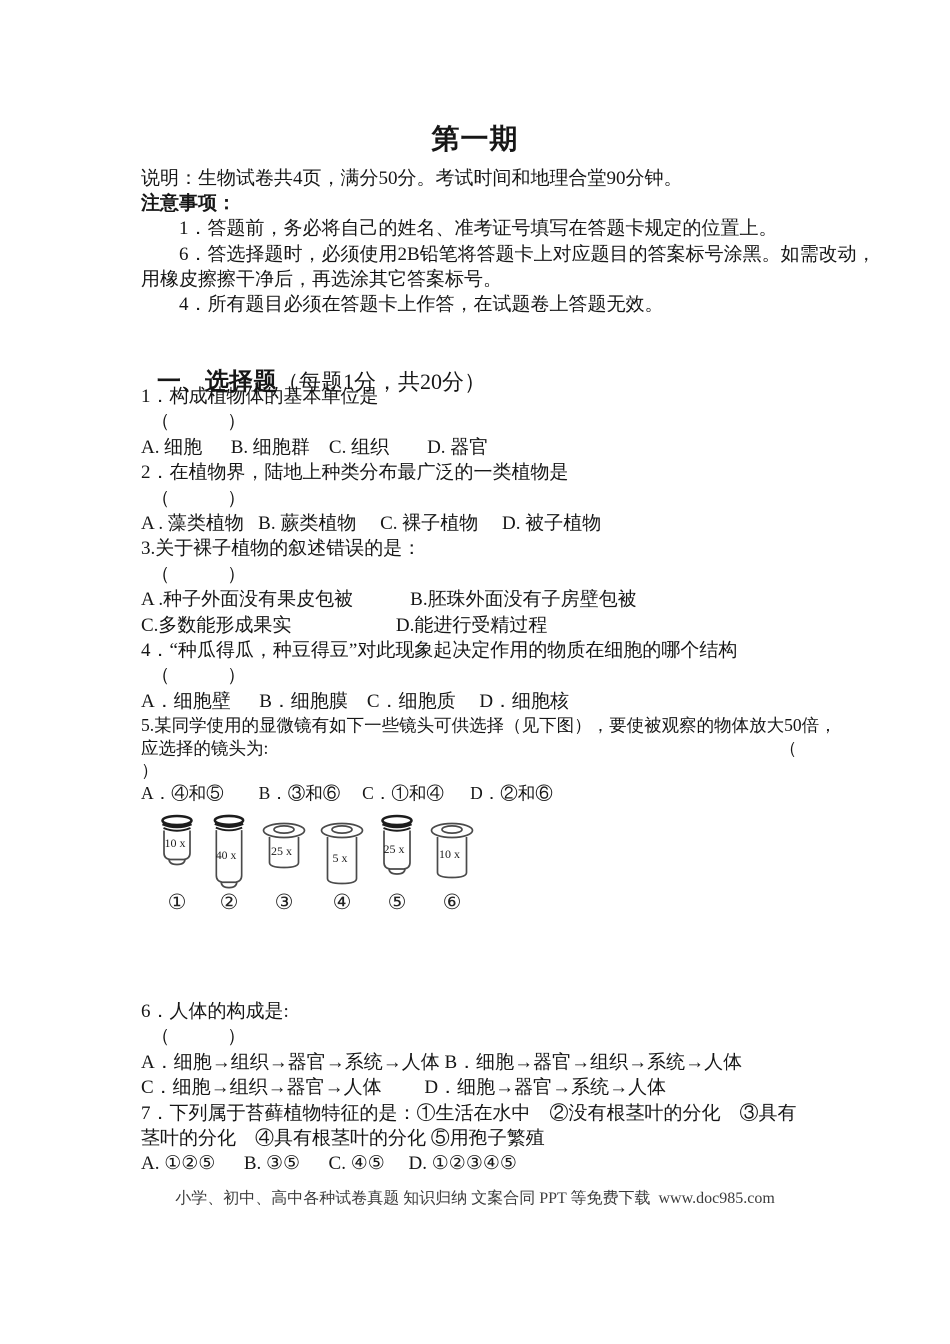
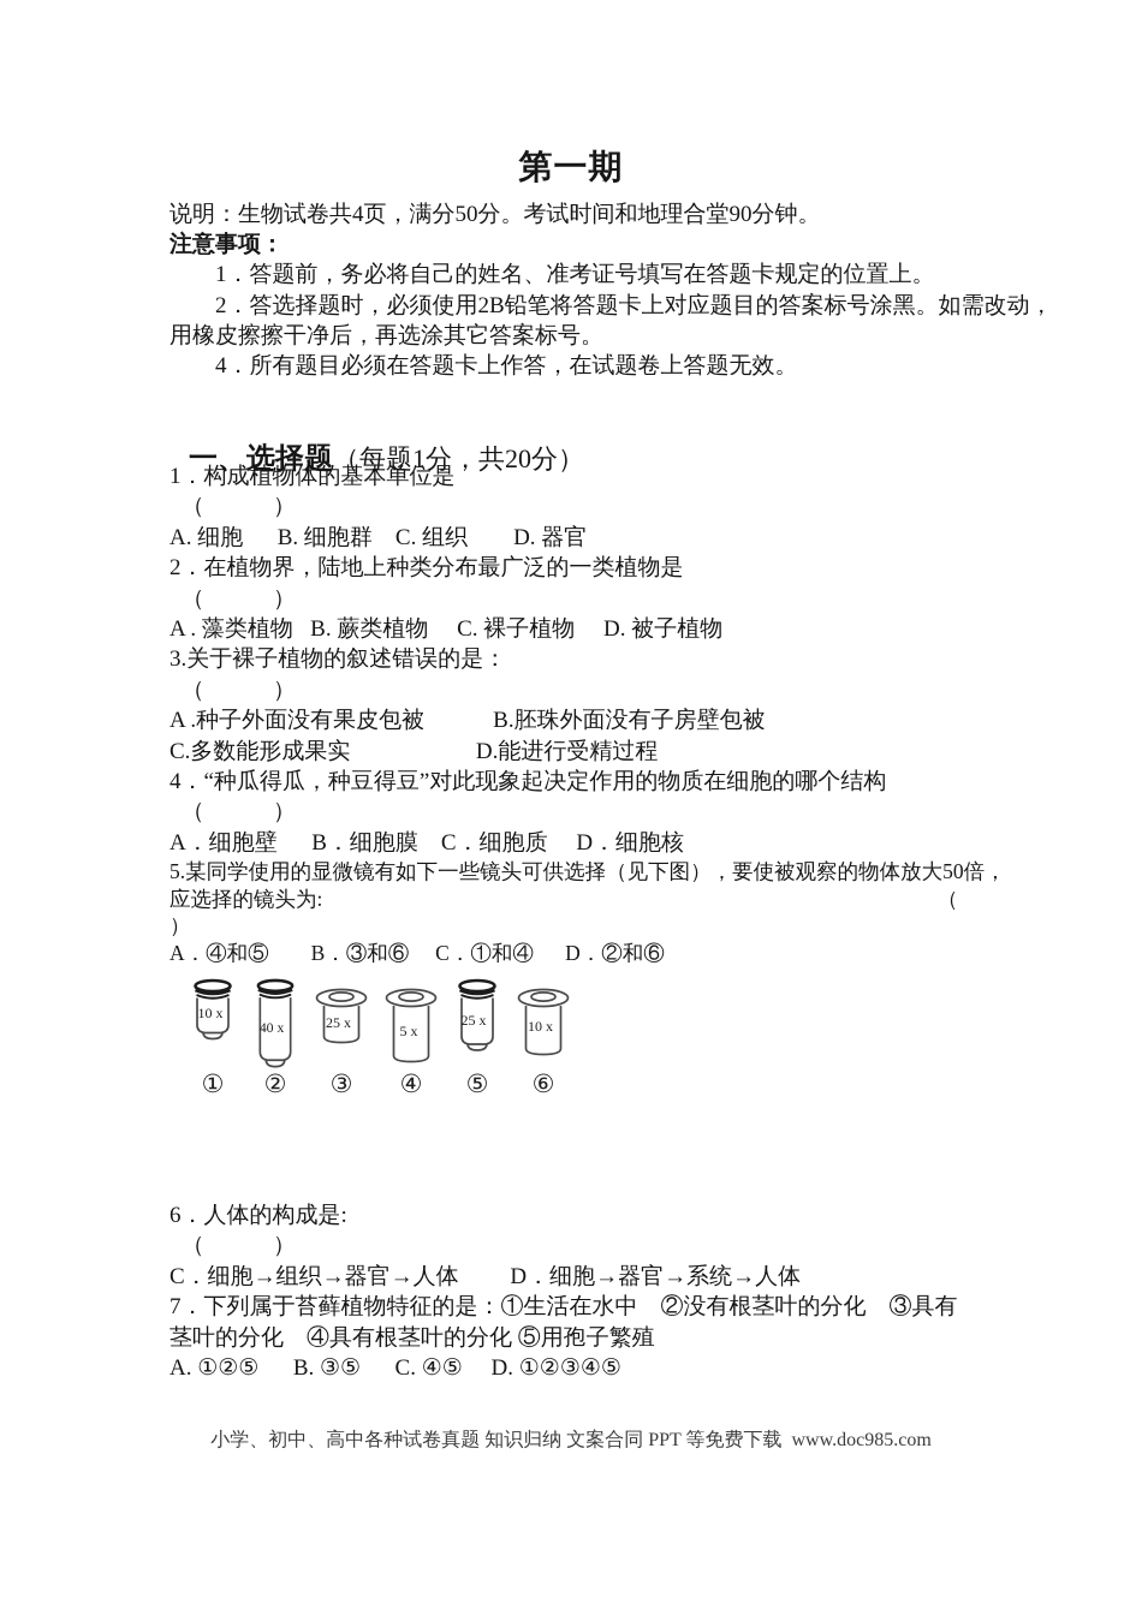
  第一期
  说明：生物试卷共4页，满分50分。考试时间和地理合堂90分钟。
  注意事项：
  1．答题前，务必将自己的姓名、准考证号填写在答题卡规定的位置上。
- 6．答选择题时，必须使用2B铅笔将答题卡上对应题目的答案标号涂黑。如需改动，
+ 2．答选择题时，必须使用2B铅笔将答题卡上对应题目的答案标号涂黑。如需改动，
  用橡皮擦擦干净后，再选涂其它答案标号。
  4．所有题目必须在答题卡上作答，在试题卷上答题无效。
  一、选择题（每题1分，共20分）
  1．构成植物体的基本单位是
  （ ）
  A. 细胞 B. 细胞群 C. 组织 D. 器官
  2．在植物界，陆地上种类分布最广泛的一类植物是
  （ ）
  A . 藻类植物 B. 蕨类植物 C. 裸子植物 D. 被子植物
  3.关于裸子植物的叙述错误的是：
  （ ）
  A .种子外面没有果皮包被 B.胚珠外面没有子房壁包被
  C.多数能形成果实 D.能进行受精过程
  4．“种瓜得瓜，种豆得豆”对此现象起决定作用的物质在细胞的哪个结构
  （ ）
  A．细胞壁 B．细胞膜 C．细胞质 D．细胞核
  5.某同学使用的显微镜有如下一些镜头可供选择（见下图），要使被观察的物体放大50倍，
  应选择的镜头为:
  （
  ）
  A．④和⑤ B．③和⑥ C．①和④ D．②和⑥
  10 x
  ①
  40 x
  ②
  25 x
  ③
  5 x
  ④
  25 x
  ⑤
  10 x
  ⑥
  6．人体的构成是:
  （ ）
- A．细胞→组织→器官→系统→人体 B．细胞→器官→组织→系统→人体
  C．细胞→组织→器官→人体 D．细胞→器官→系统→人体
  7．下列属于苔藓植物特征的是：①生活在水中 ②没有根茎叶的分化 ③具有
  茎叶的分化 ④具有根茎叶的分化 ⑤用孢子繁殖
  A. ①②⑤ B. ③⑤ C. ④⑤ D. ①②③④⑤
  小学、初中、高中各种试卷真题 知识归纳 文案合同 PPT 等免费下载 www.doc985.com
